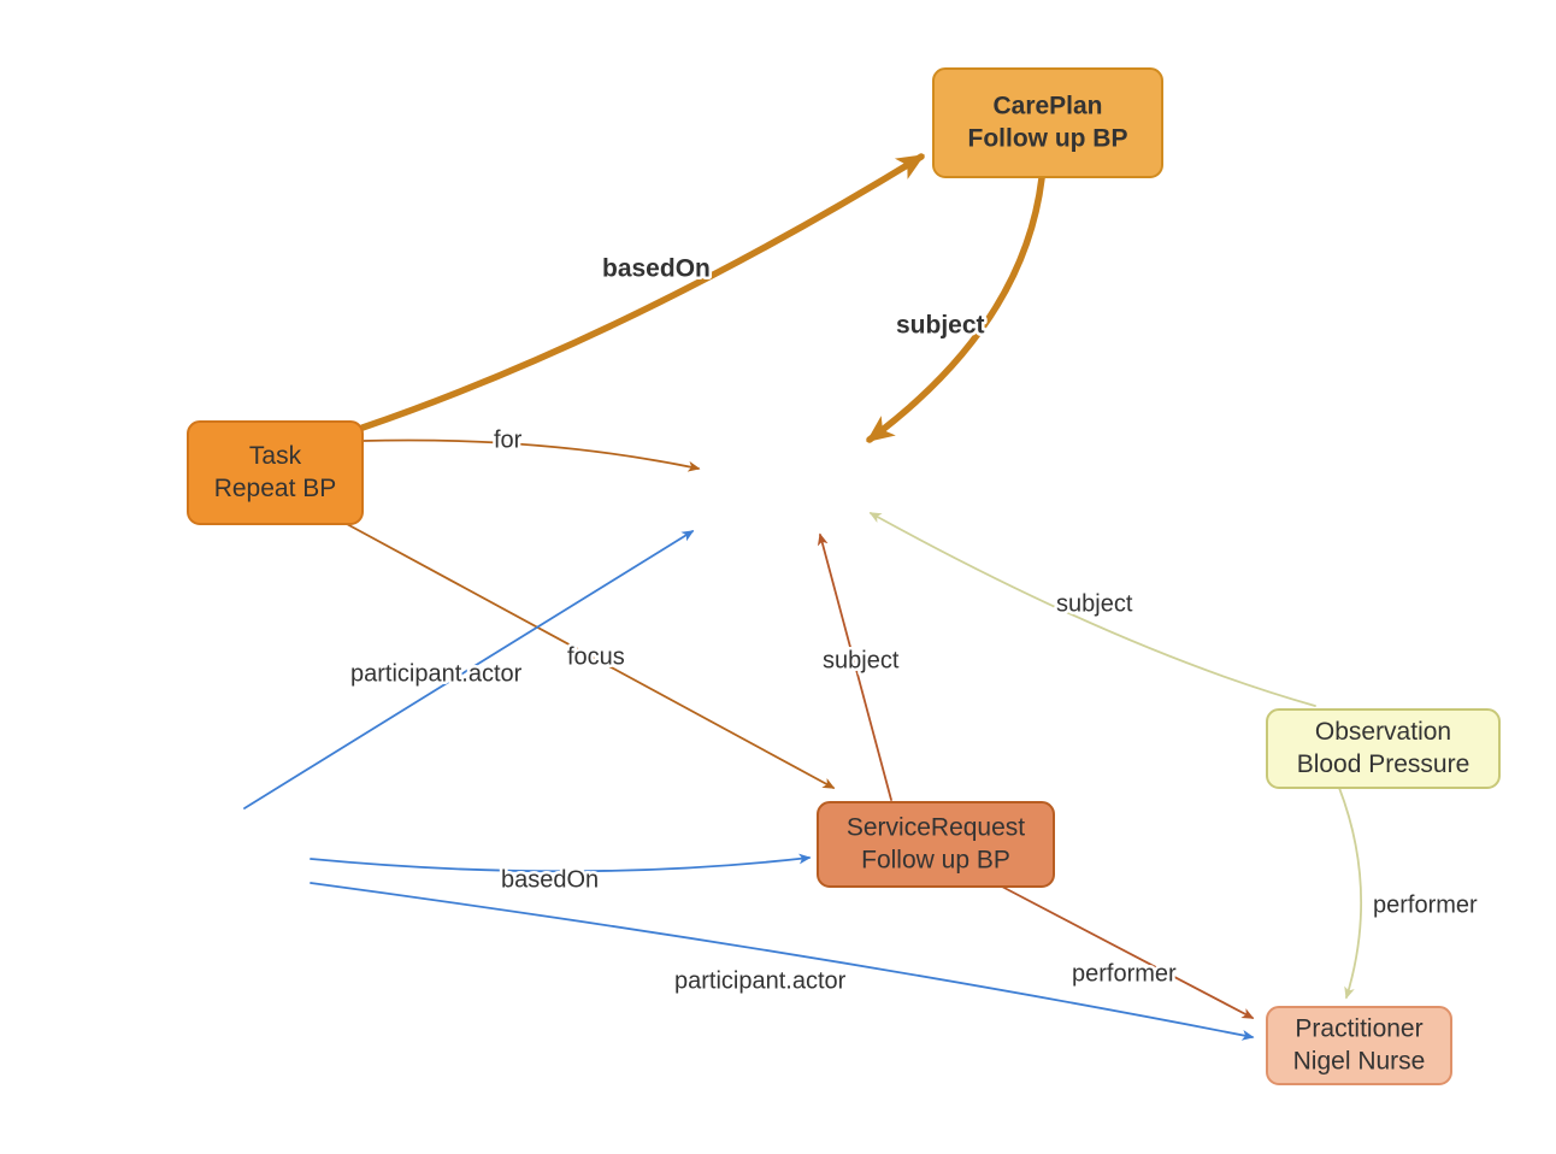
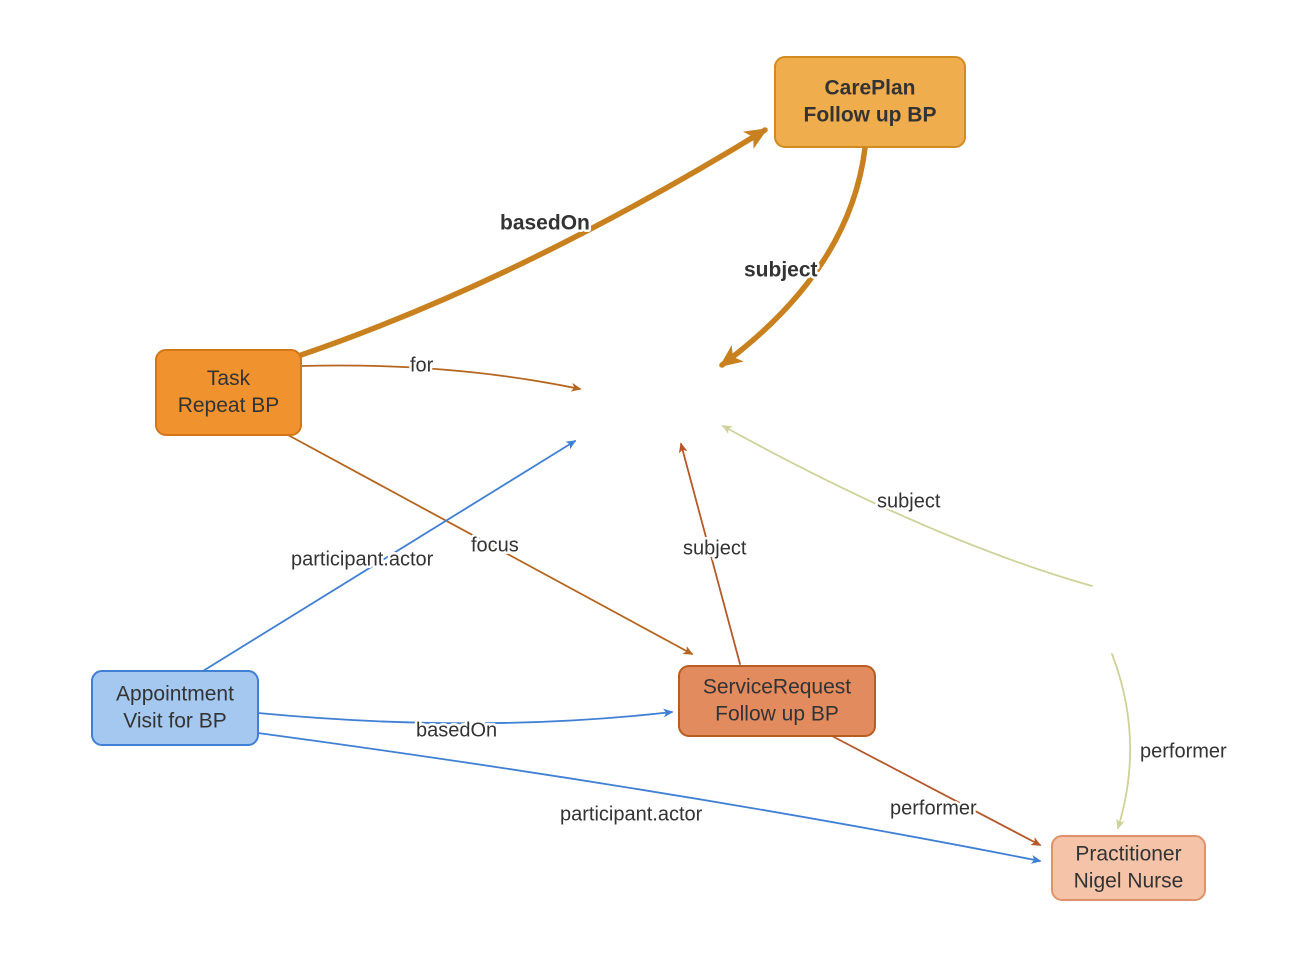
  CarePlan
  Follow up BP
  Task
  Repeat BP
+ Appointment
+ Visit for BP
  ServiceRequest
  Follow up BP
- Observation
- Blood Pressure
  Practitioner
  Nigel Nurse
  basedOn
  subject
  for
  focus
  participant.actor
  subject
  subject
  basedOn
  participant.actor
  performer
  performer
